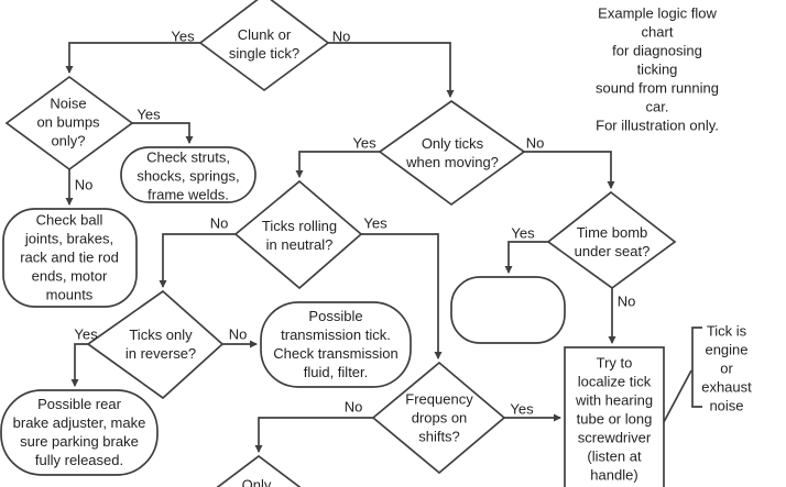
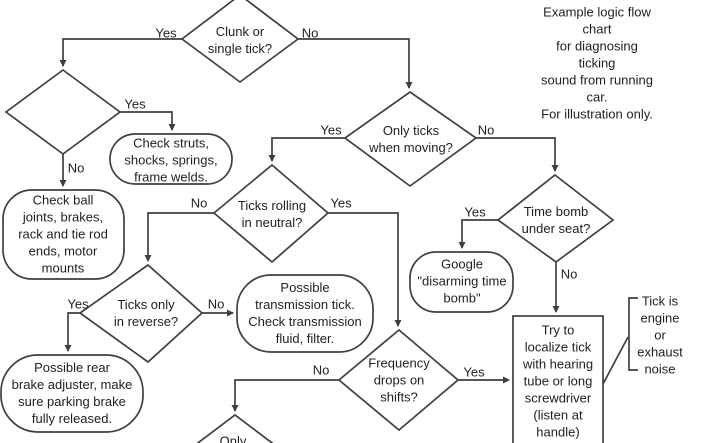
  Example logic flow chart
  for diagnosing ticking
  sound from running car.
  For illustration only.
  Clunk or
  single tick?
- Noise
- on bumps
- only?
  Check struts,
  shocks, springs,
  frame welds.
  Check ball
  joints, brakes,
  rack and tie rod
  ends, motor
  mounts
  Only ticks
  when moving?
  Ticks rolling
  in neutral?
  Ticks only
  in reverse?
  Possible rear
  brake adjuster, make
  sure parking brake
  fully released.
  Possible
  transmission tick.
  Check transmission
  fluid, filter.
  Time bomb
  under seat?
+ Google
+ "disarming time
+ bomb"
  Frequency
  drops on
  shifts?
  Try to
  localize tick
  with hearing
  tube or long
  screwdriver
  (listen at
  handle)
  Only
  Tick is
  engine or
  exhaust
  noise
  Yes
  No
  Yes
  No
  Yes
  No
  No
  Yes
  Yes
  No
  Yes
  No
  No
  Yes
